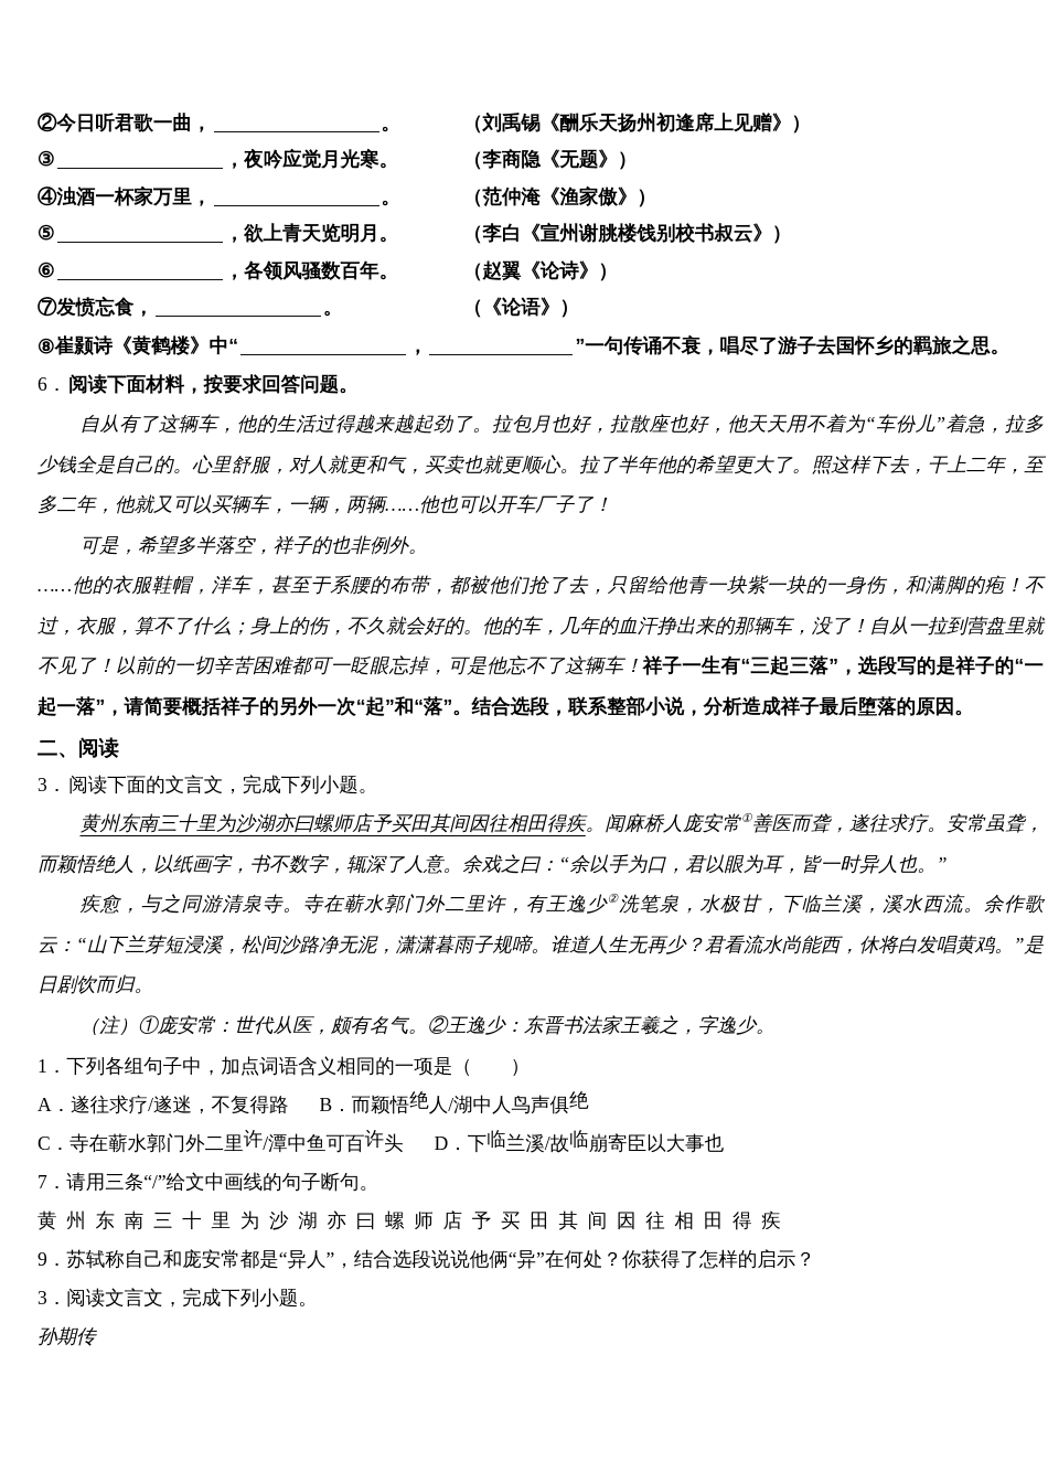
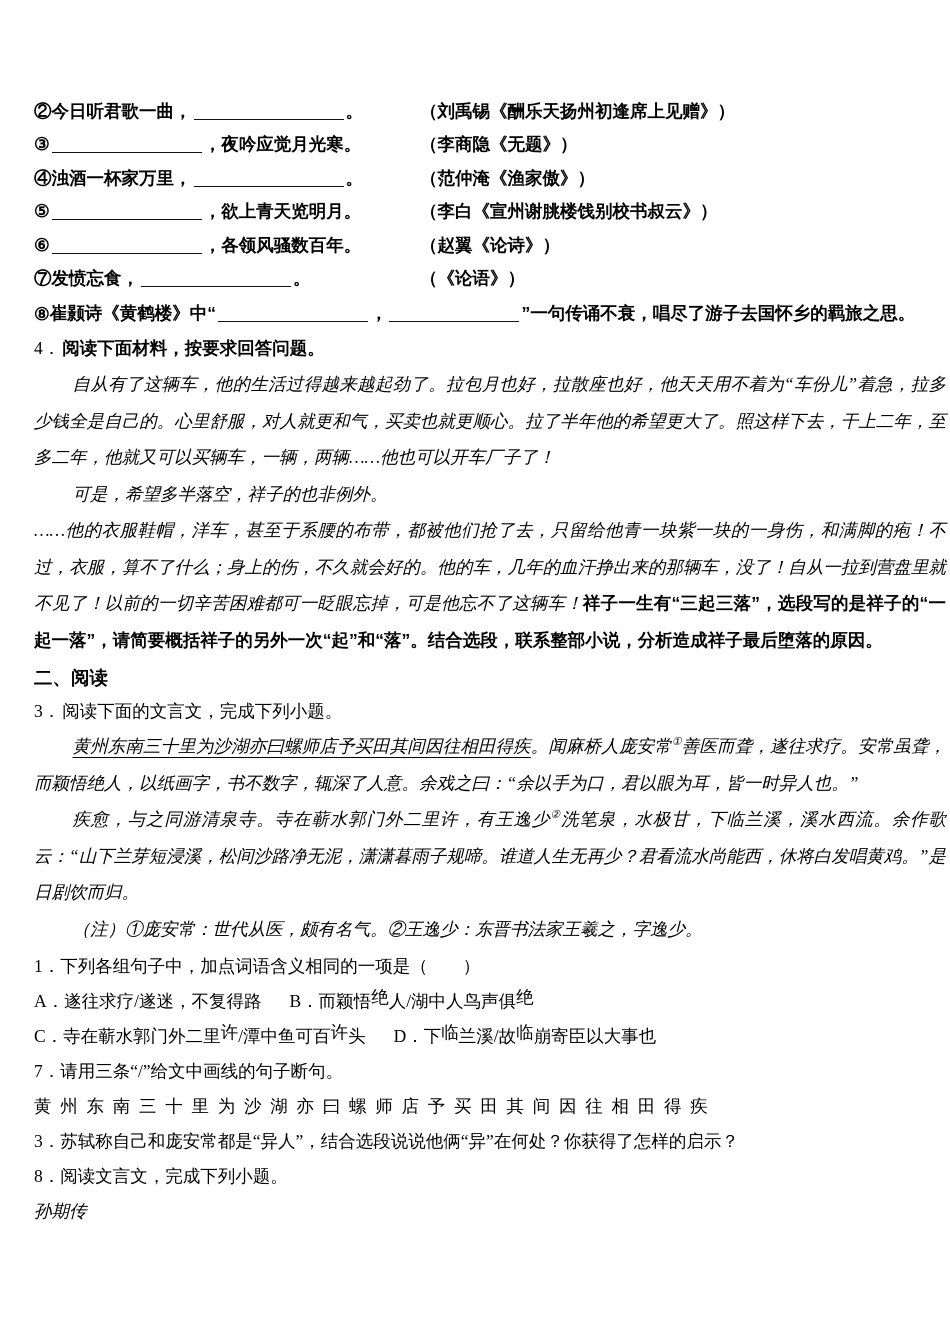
  ②今日听君歌一曲， 。
  （刘禹锡《酬乐天扬州初逢席上见赠》）
  ③ ，夜吟应觉月光寒。
  （李商隐《无题》）
  ④浊酒一杯家万里， 。
  （范仲淹《渔家傲》）
  ⑤ ，欲上青天览明月。
  （李白《宣州谢朓楼饯别校书叔云》）
  ⑥ ，各领风骚数百年。
  （赵翼《论诗》）
  ⑦发愤忘食， 。
  （《论语》）
  ⑧
  崔颢诗《黄鹤楼》中“
  ，
  ”一句传诵不衰，唱尽了游子去国怀乡的羁旅之思。
- 6．
+ 4．
  阅读下面材料，按要求回答问题。
  自从有了这辆车，他的生活过得越来越起劲了。拉包月也好，拉散座也好，他天天用不着为“车份儿”着急，拉多少钱全是自己的。心里舒服，对人就更和气，买卖也就更顺心。拉了半年他的希望更大了。照这样下去，干上二年，至多二年，他就又可以买辆车，一辆，两辆……他也可以开车厂子了！
  可是，希望多半落空，祥子的也非例外。
  ……他的衣服鞋帽，洋车，甚至于系腰的布带，都被他们抢了去，只留给他青一块紫一块的一身伤，和满脚的疱！不过，衣服，算不了什么；身上的伤，不久就会好的。他的车，几年的血汗挣出来的那辆车，没了！自从一拉到营盘里就不见了！以前的一切辛苦困难都可一眨眼忘掉，可是他忘不了这辆车！祥子一生有“三起三落”，选段写的是祥子的“一起一落”，请简要概括祥子的另外一次“起”和“落”。结合选段，联系整部小说，分析造成祥子最后堕落的原因。
  二、阅读
  3．
  阅读下面的文言文，完成下列小题。
  黄州东南三十里为沙湖亦曰螺师店予买田其间因往相田得疾。闻麻桥人庞安常①善医而聋，遂往求疗。安常虽聋，而颖悟绝人，以纸画字，书不数字，辄深了人意。余戏之曰：“余以手为口，君以眼为耳，皆一时异人也。”
  疾愈，与之同游清泉寺。寺在蕲水郭门外二里许，有王逸少②洗笔泉，水极甘，下临兰溪，溪水西流。余作歌云：“山下兰芽短浸溪，松间沙路净无泥，潇潇暮雨子规啼。谁道人生无再少？君看流水尚能西，休将白发唱黄鸡。”是日剧饮而归。
  （注）①庞安常：世代从医，颇有名气。②王逸少：东晋书法家王羲之，字逸少。
  1．下列各组句子中，加点词语含义相同的一项是（ ）
  A．遂往求疗/遂迷，不复得路 B．而颖悟绝人/湖中人鸟声俱绝
  C．寺在蕲水郭门外二里许/潭中鱼可百许头 D．下临兰溪/故临崩寄臣以大事也
  7．请用三条“/”给文中画线的句子断句。
  黄州东南三十里为沙湖亦曰螺师店予买田其间因往相田得疾
- 9．苏轼称自己和庞安常都是“异人”，结合选段说说他俩“异”在何处？你获得了怎样的启示？
+ 3．苏轼称自己和庞安常都是“异人”，结合选段说说他俩“异”在何处？你获得了怎样的启示？
- 3．阅读文言文，完成下列小题。
+ 8．阅读文言文，完成下列小题。
  孙期传
